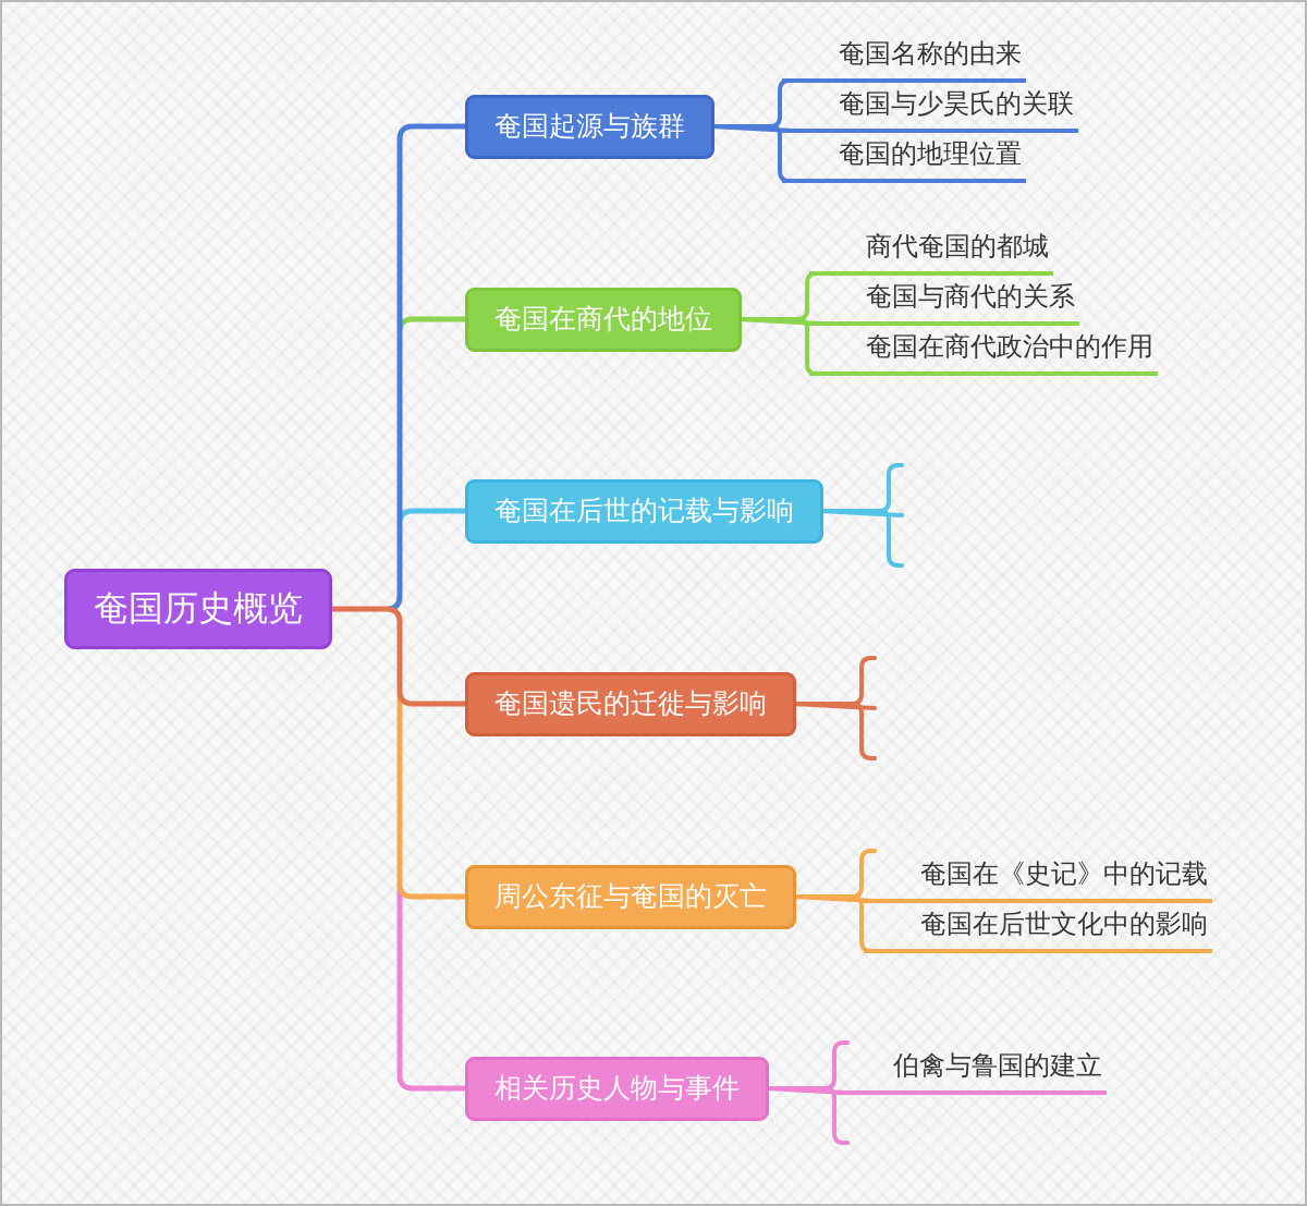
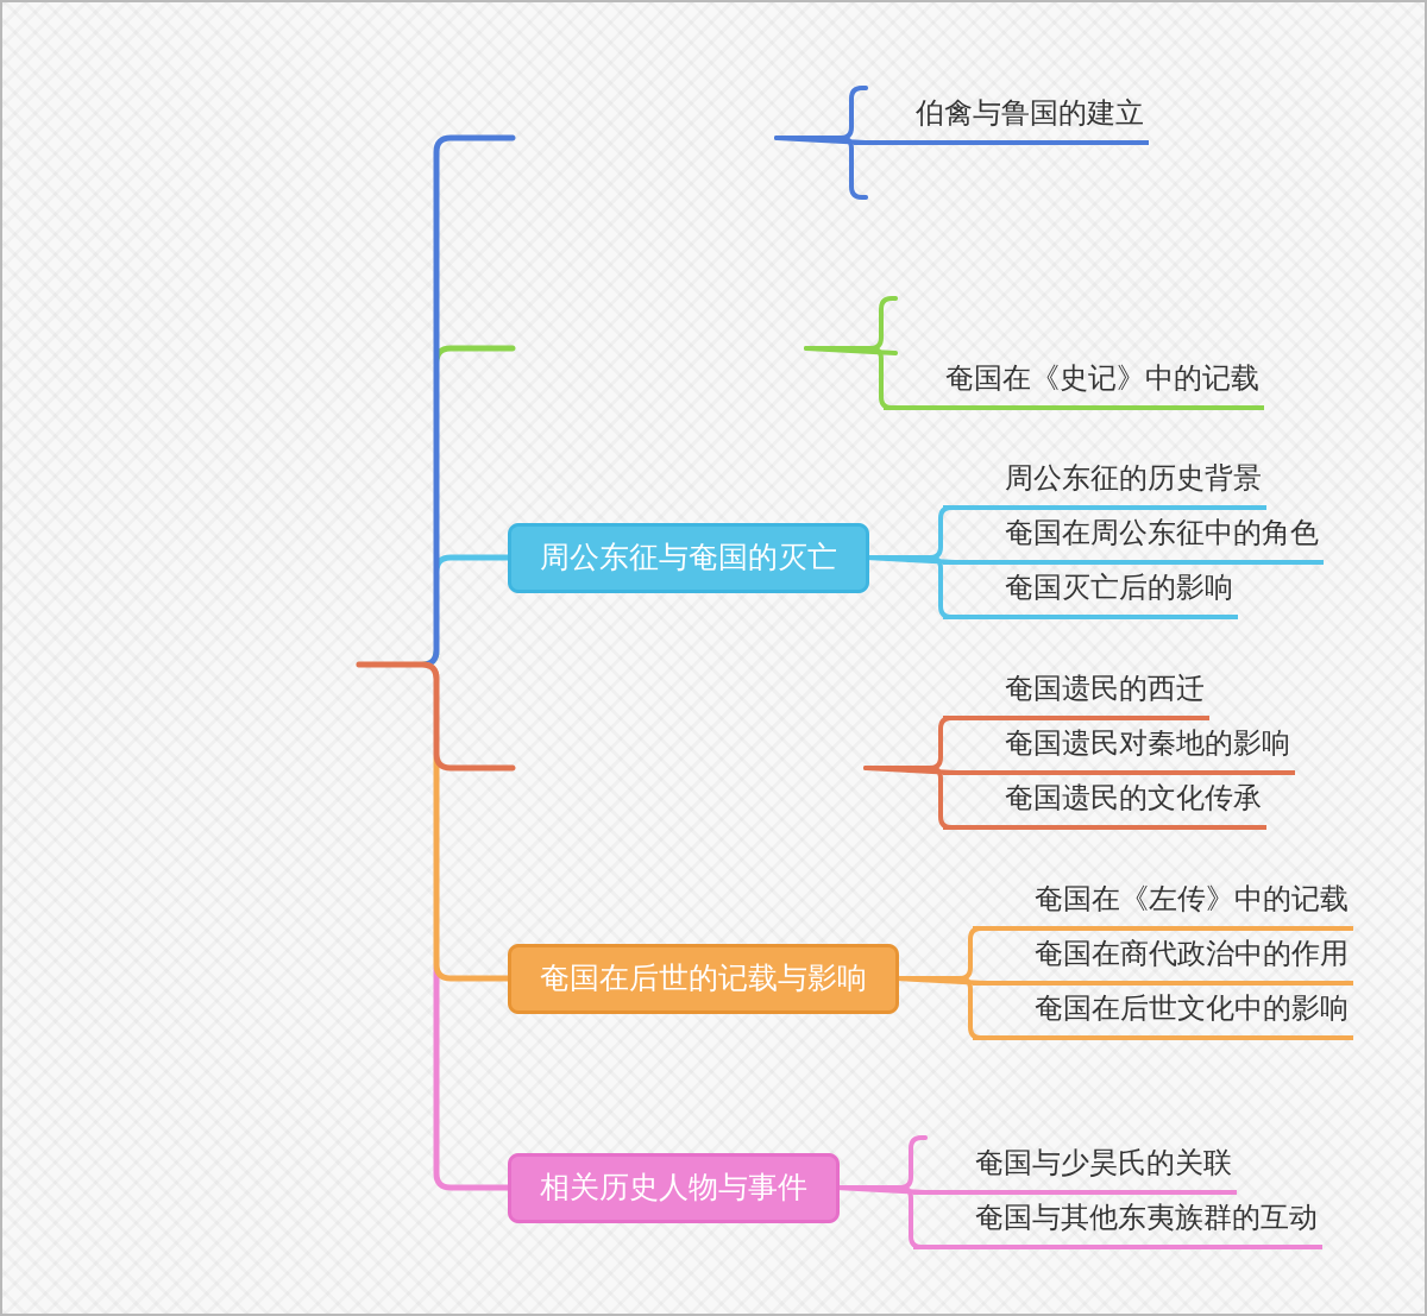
- 奄国历史概览
- 奄国起源与族群
- 奄国在商代的地位
- 奄国在后世的记载与影响
+ 周公东征与奄国的灭亡
- 奄国遗民的迁徙与影响
- 周公东征与奄国的灭亡
+ 奄国在后世的记载与影响
  相关历史人物与事件
- 奄国名称的由来
- 奄国与少昊氏的关联
+ 伯禽与鲁国的建立
- 奄国的地理位置
- 商代奄国的都城
- 奄国与商代的关系
- 奄国在商代政治中的作用
+ 奄国在《史记》中的记载
+ 周公东征的历史背景
+ 奄国在周公东征中的角色
+ 奄国灭亡后的影响
+ 奄国遗民的西迁
+ 奄国遗民对秦地的影响
+ 奄国遗民的文化传承
+ 奄国在《左传》中的记载
- 奄国在《史记》中的记载
+ 奄国在商代政治中的作用
  奄国在后世文化中的影响
- 伯禽与鲁国的建立
+ 奄国与少昊氏的关联
+ 奄国与其他东夷族群的互动
